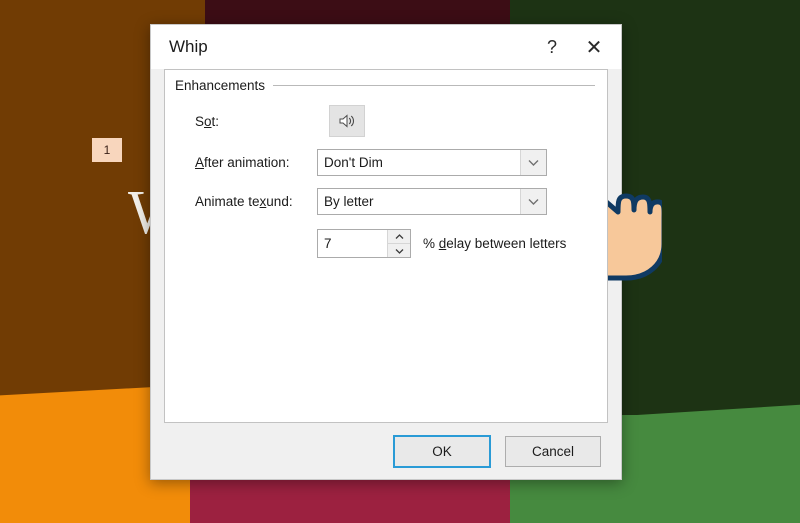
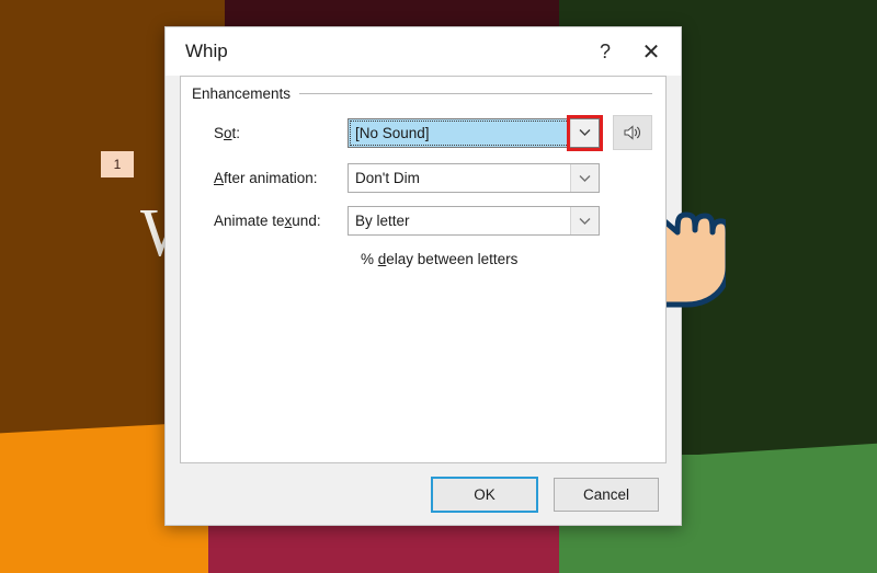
  1
  Whip
  ?
  ✕
  Enhancements
  Sot:
+ [No Sound]
  After animation:
  Don't Dim
  Animate texund:
  By letter
- 7
  % delay between letters
  OK
  Cancel
